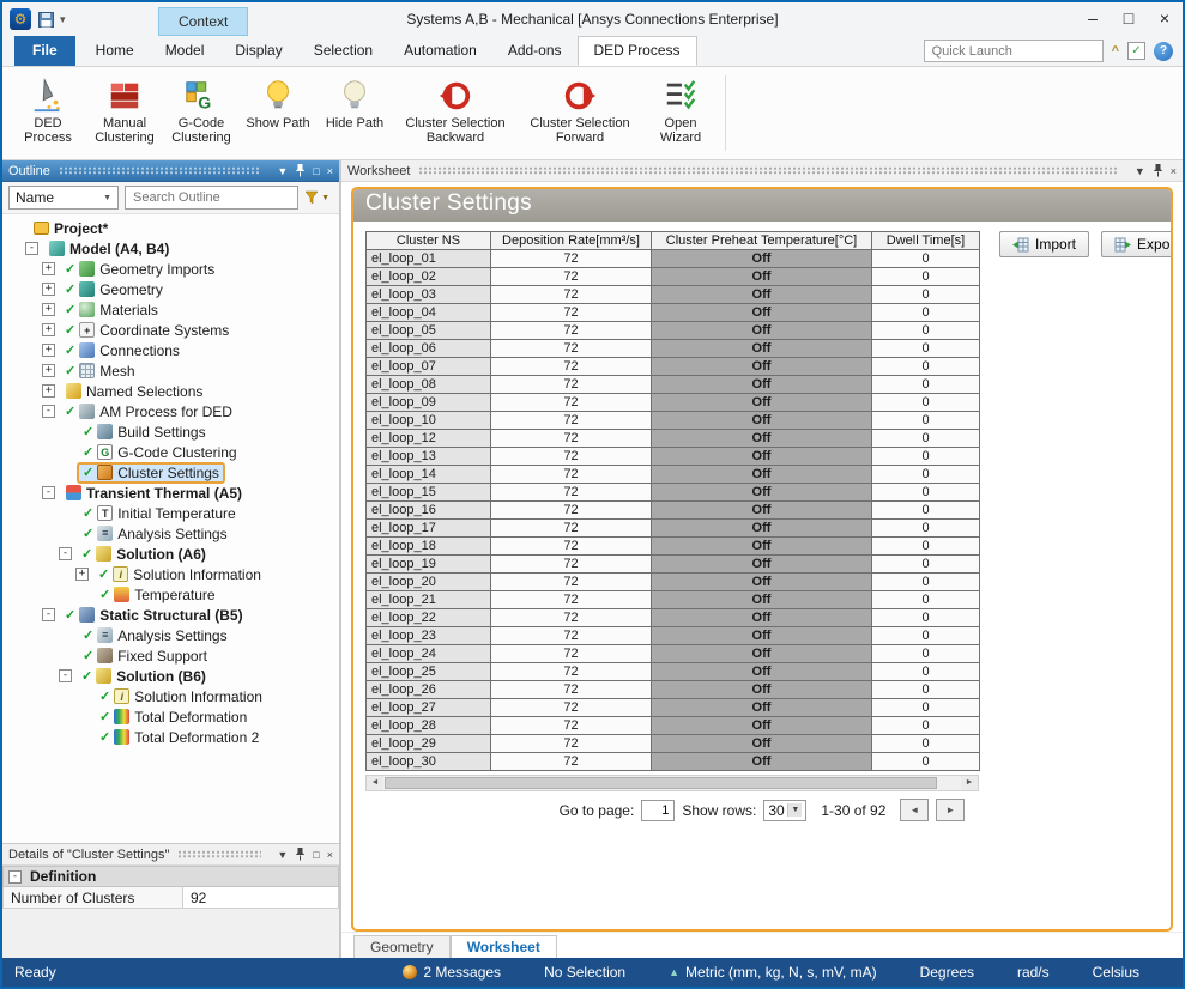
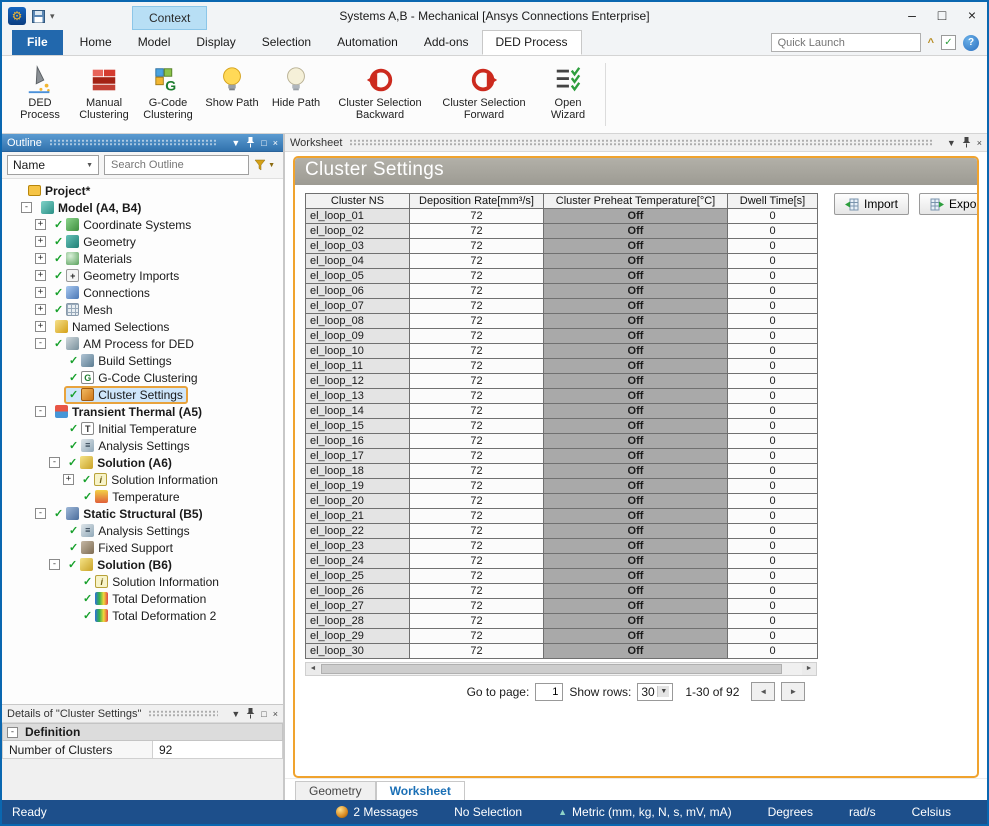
  ⚙
  ▾
  Context
  Systems A,B - Mechanical [Ansys Connections Enterprise]
  –
  □
  ×
  File
  Home
  Model
  Display
  Selection
  Automation
  Add-ons
  DED Process
  Quick Launch
  ^
  ✓
  ?
  DED Process
  Manual Clustering
  G
  G-Code Clustering
  Show Path
  Hide Path
  Cluster Selection Backward
  Cluster Selection Forward
  Open Wizard
  Outline
  ▼
  □
  ×
  Name
  Search Outline
  Project*
  -
  Model (A4, B4)
  +
  ✓
- Geometry Imports
+ Coordinate Systems
  +
  ✓
  Geometry
  +
  ✓
  Materials
  +
  ✓
- Coordinate Systems
+ Geometry Imports
  +
  ✓
  Connections
  +
  ✓
  Mesh
  +
  Named Selections
  -
  ✓
  AM Process for DED
  ✓
  Build Settings
  ✓
  G-Code Clustering
  ✓
  Cluster Settings
  -
  Transient Thermal (A5)
  ✓
  Initial Temperature
  ✓
  Analysis Settings
  -
  ✓
  Solution (A6)
  +
  ✓
  Solution Information
  ✓
  Temperature
  -
  ✓
  Static Structural (B5)
  ✓
  Analysis Settings
  ✓
  Fixed Support
  -
  ✓
  Solution (B6)
  ✓
  Solution Information
  ✓
  Total Deformation
  ✓
  Total Deformation 2
  Details of "Cluster Settings"
  ▼
  □
  ×
  -
  Definition
  Number of Clusters
  92
  Worksheet
  ▼
  ×
  Cluster Settings
  Cluster NS	Deposition Rate[mm³/s]	Cluster Preheat Temperature[°C]	Dwell Time[s]
  el_loop_01	72	Off	0
  el_loop_02	72	Off	0
  el_loop_03	72	Off	0
  el_loop_04	72	Off	0
  el_loop_05	72	Off	0
  el_loop_06	72	Off	0
  el_loop_07	72	Off	0
  el_loop_08	72	Off	0
  el_loop_09	72	Off	0
  el_loop_10	72	Off	0
+ el_loop_11	72	Off	0
  el_loop_12	72	Off	0
  el_loop_13	72	Off	0
  el_loop_14	72	Off	0
  el_loop_15	72	Off	0
  el_loop_16	72	Off	0
  el_loop_17	72	Off	0
  el_loop_18	72	Off	0
  el_loop_19	72	Off	0
  el_loop_20	72	Off	0
  el_loop_21	72	Off	0
  el_loop_22	72	Off	0
  el_loop_23	72	Off	0
  el_loop_24	72	Off	0
  el_loop_25	72	Off	0
  el_loop_26	72	Off	0
  el_loop_27	72	Off	0
  el_loop_28	72	Off	0
  el_loop_29	72	Off	0
  el_loop_30	72	Off	0
  Import
  Go to page:
  1
  Show rows:
  30
  1-30 of 92
  ◄
  ►
  Geometry
  Worksheet
  Ready
  2 Messages
  No Selection
  ▲
  Metric (mm, kg, N, s, mV, mA)
  Degrees
  rad/s
  Celsius
